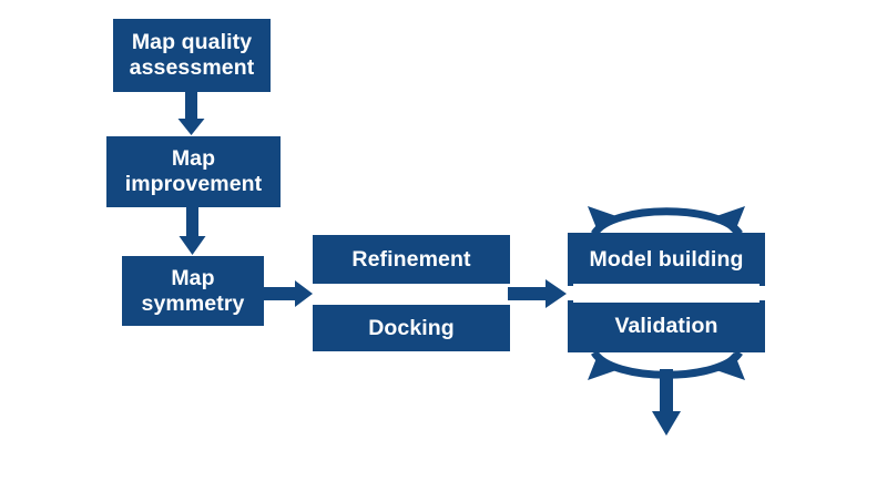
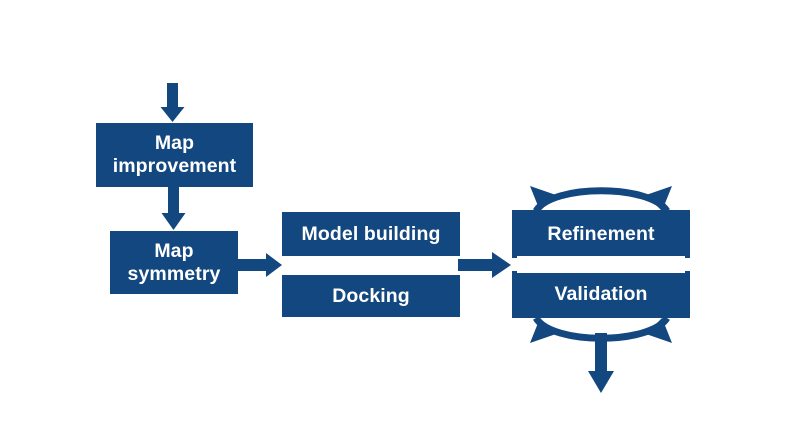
- Map quality
- assessment
  Map
  improvement
  Map
  symmetry
- Refinement
+ Model building
  Docking
- Model building
+ Refinement
  Validation
